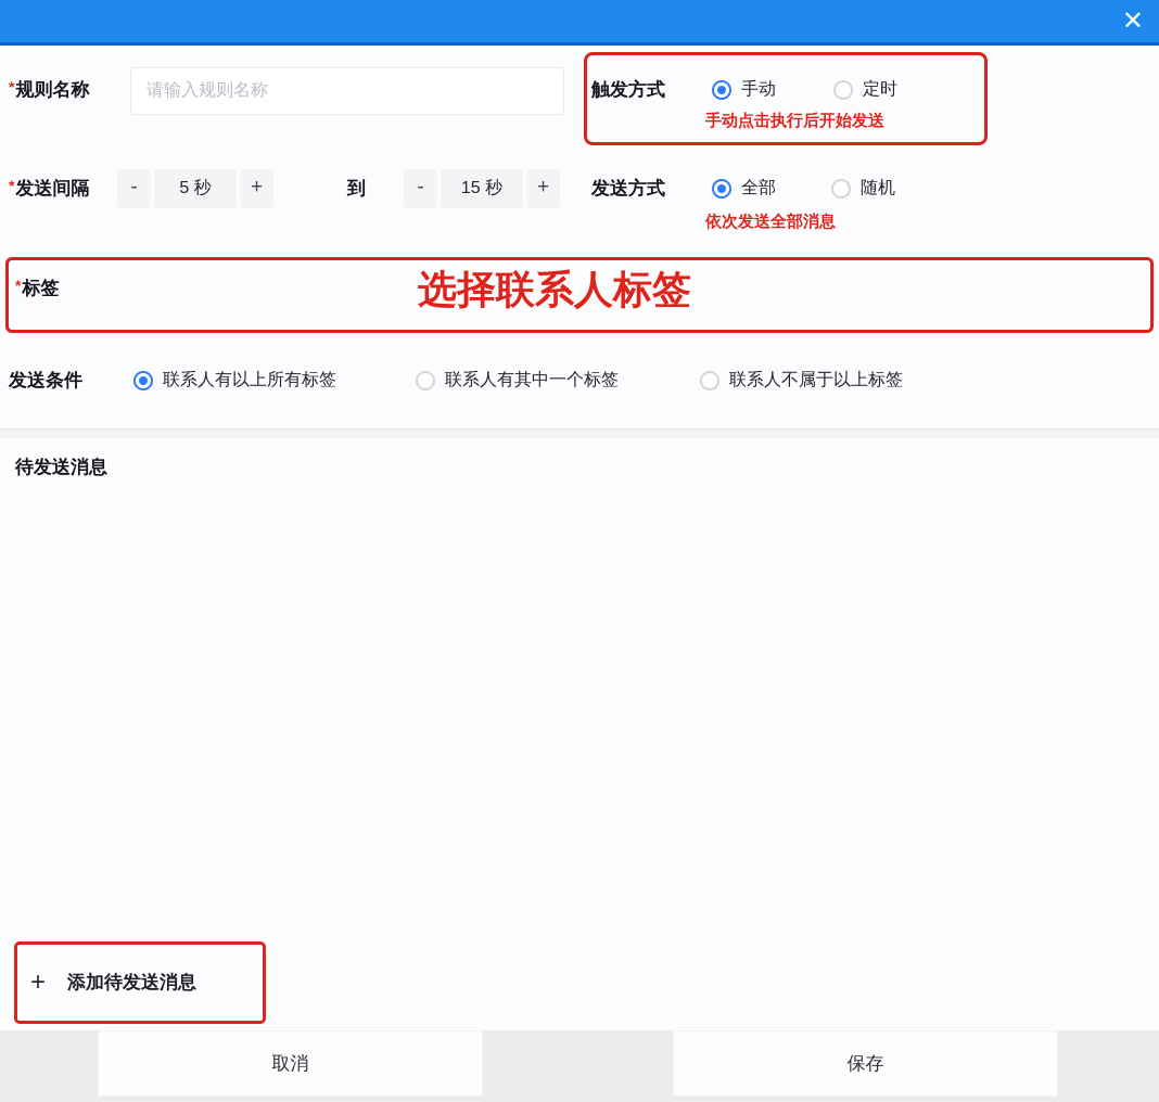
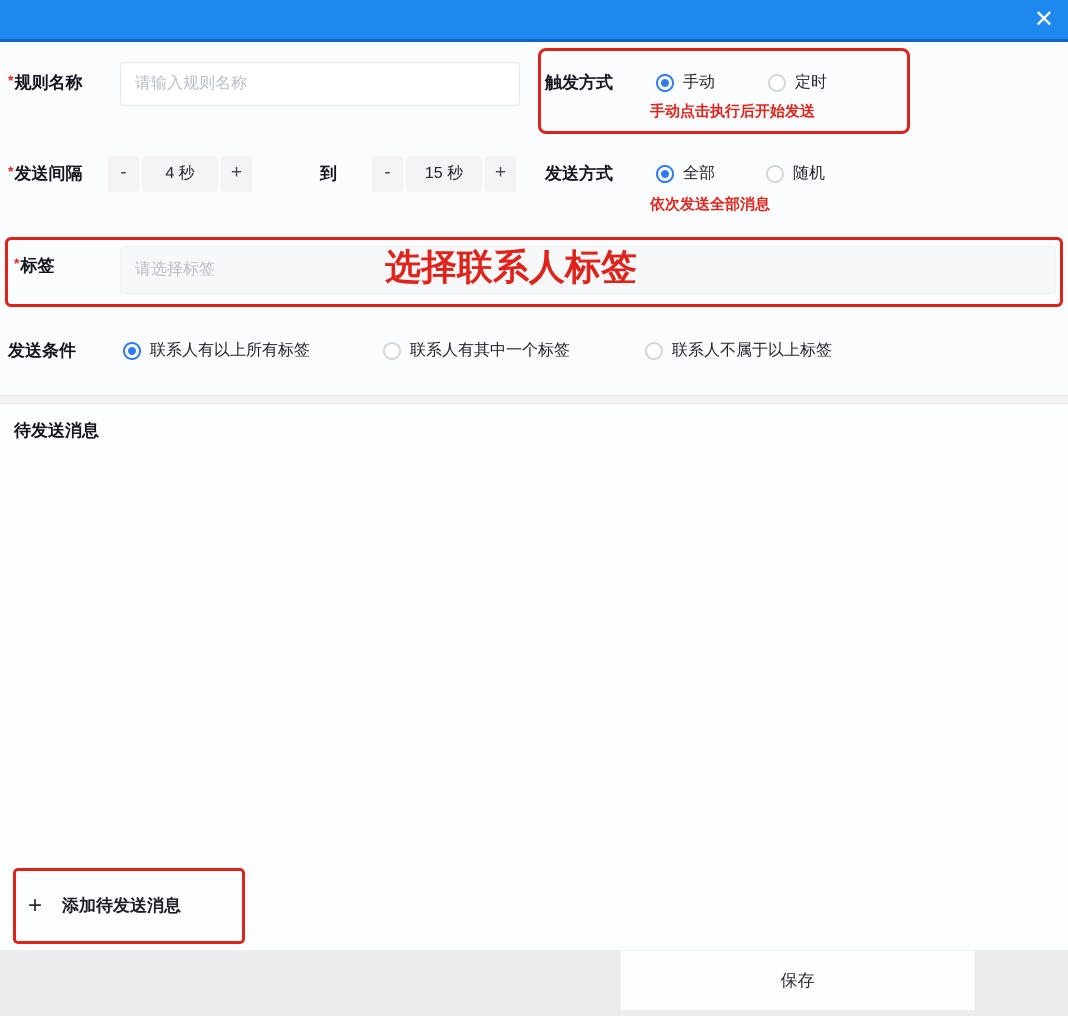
  ✕
  *规则名称
  请输入规则名称
  触发方式
  手动
  定时
  手动点击执行后开始发送
  *发送间隔
  -
- 5 秒
+ 4 秒
  +
  到
  -
  15 秒
  +
  发送方式
  全部
  随机
  依次发送全部消息
  *标签
+ 请选择标签
  选择联系人标签
  发送条件
  联系人有以上所有标签
  联系人有其中一个标签
  联系人不属于以上标签
  待发送消息
  +
  添加待发送消息
- 取消
  保存
